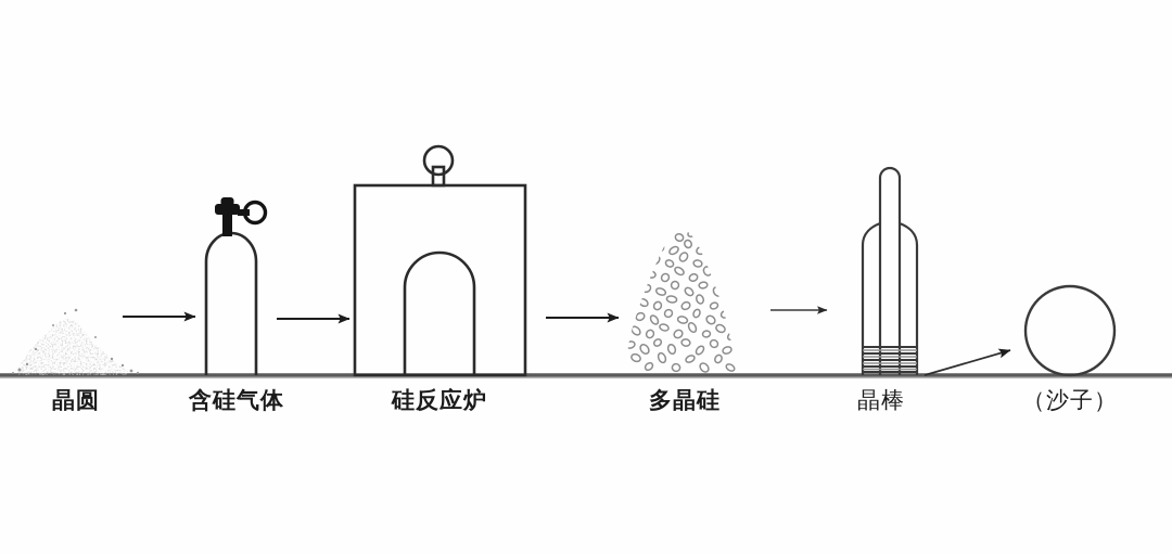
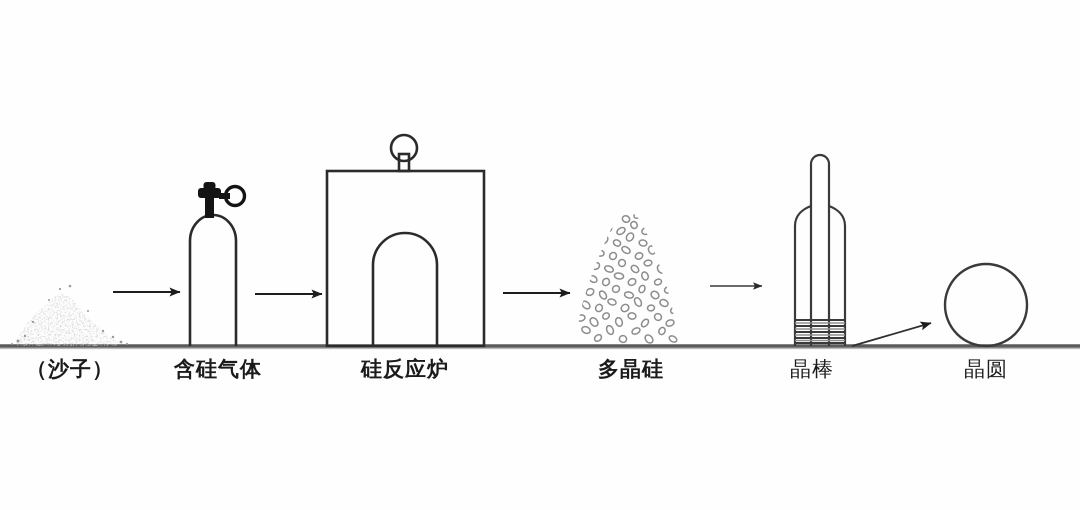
- 晶圆
+ （沙子）
  含硅气体
  硅反应炉
  多晶硅
  晶棒
- （沙子）
+ 晶圆
